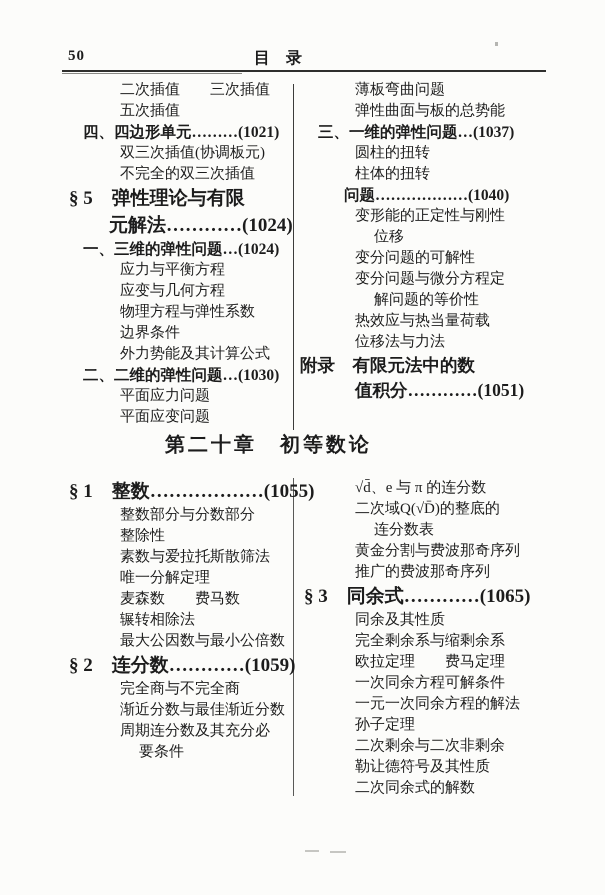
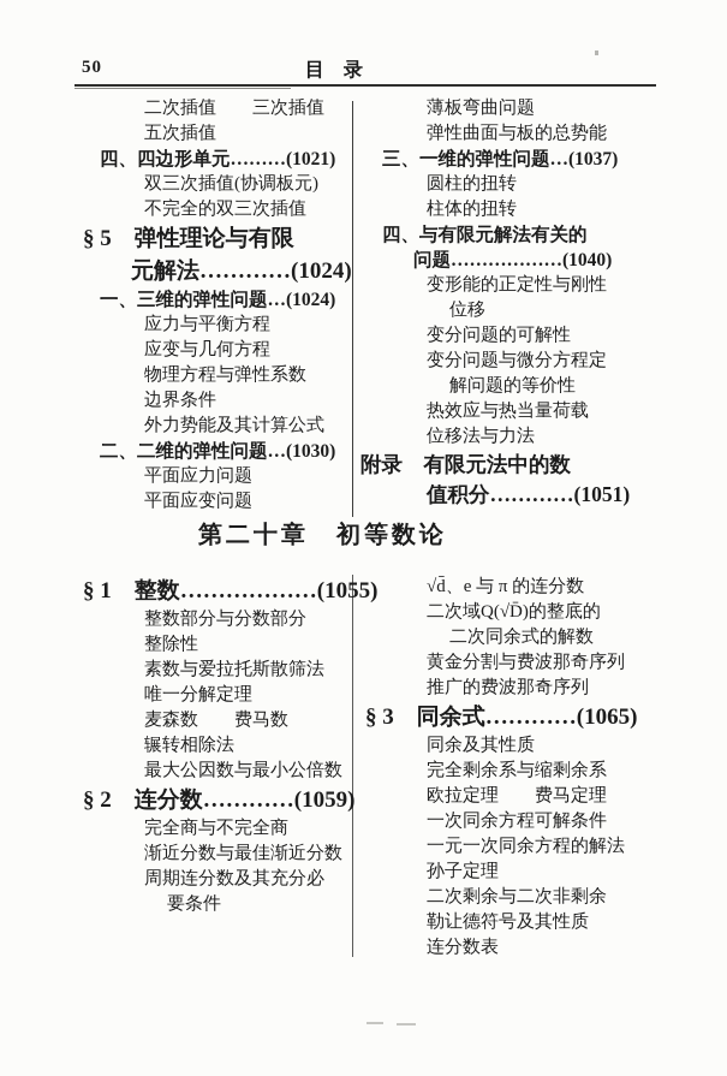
  50
  目 录
  二次插值 三次插值
  五次插值
  四、四边形单元………(1021)
  双三次插值(协调板元)
  不完全的双三次插值
  § 5 弹性理论与有限
  元解法…………(1024)
  一、三维的弹性问题…(1024)
  应力与平衡方程
  应变与几何方程
  物理方程与弹性系数
  边界条件
  外力势能及其计算公式
  二、二维的弹性问题…(1030)
  平面应力问题
  平面应变问题
  薄板弯曲问题
  弹性曲面与板的总势能
  三、一维的弹性问题…(1037)
  圆柱的扭转
  柱体的扭转
+ 四、与有限元解法有关的
  问题………………(1040)
  变形能的正定性与刚性
  位移
  变分问题的可解性
  变分问题与微分方程定
  解问题的等价性
  热效应与热当量荷载
  位移法与力法
  附录 有限元法中的数
  值积分…………(1051)
  第二十章 初等数论
  § 1 整数………………(105
  整数部分与分数部分
  整除性
  素数与爱拉托斯散筛法
  唯一分解定理
  麦森数 费马数
  辗转相除法
  最大公因数与最小公倍数
  § 2 连分数…………(1059)
  完全商与不完全商
  渐近分数与最佳渐近分数
  周期连分数及其充分必
  要条件
  √d̄、e 与 π 的连分数
  二次域Q(√D̄)的整底的
- 连分数表
+ 二次同余式的解数
  黄金分割与费波那奇序列
  推广的费波那奇序列
  § 3 同余式…………(1065)
  同余及其性质
  完全剩余系与缩剩余系
  欧拉定理 费马定理
  一次同余方程可解条件
  一元一次同余方程的解法
  孙子定理
  二次剩余与二次非剩余
  勒让德符号及其性质
- 二次同余式的解数
+ 连分数表
